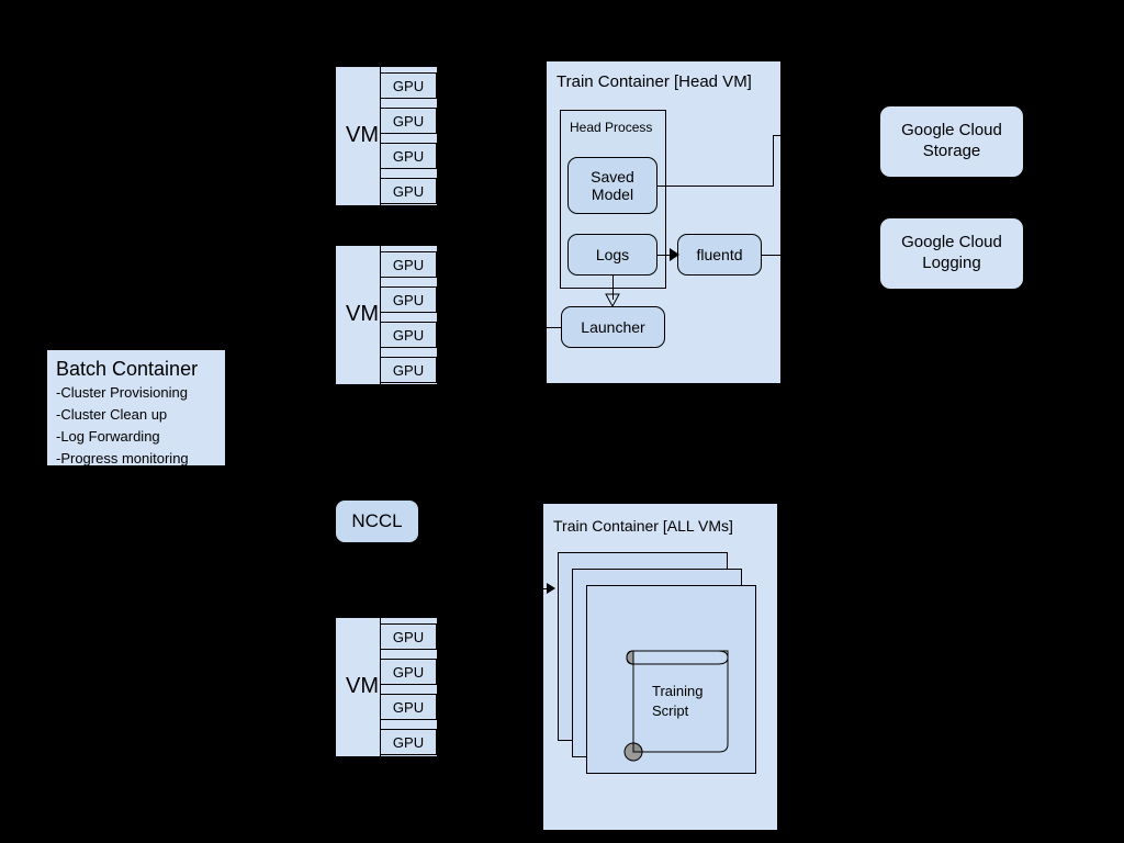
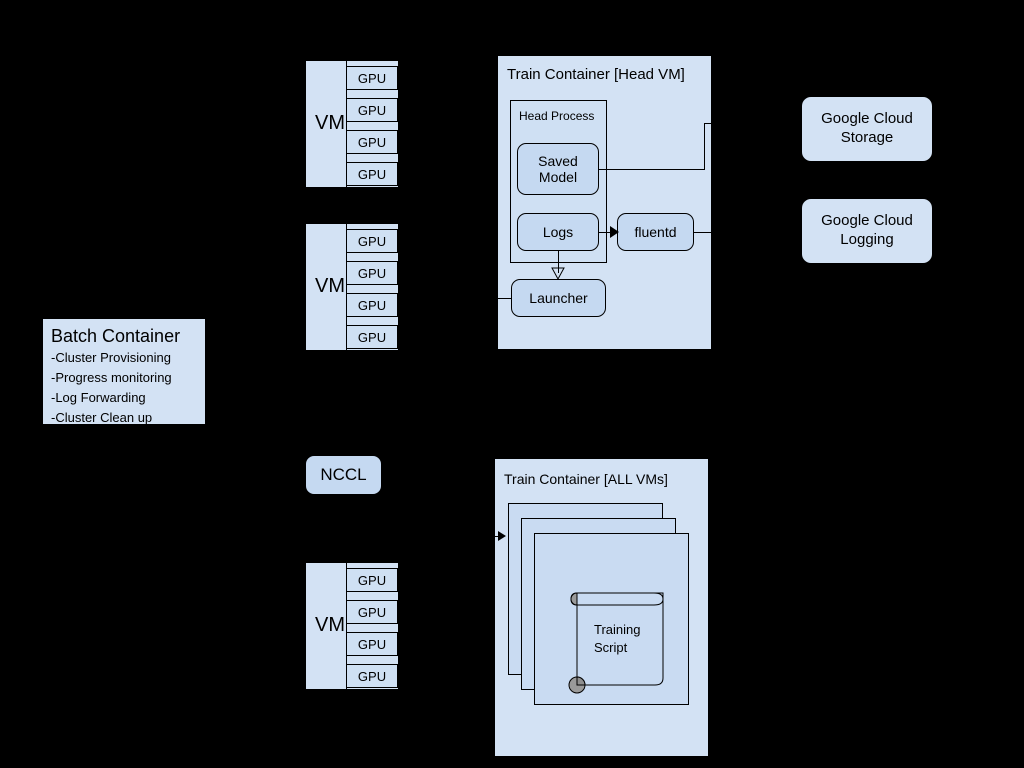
  Batch Container
  -Cluster Provisioning
- -Cluster Clean up
+ -Progress monitoring
  -Log Forwarding
- -Progress monitoring
+ -Cluster Clean up
  VM
  GPU
  GPU
  GPU
  GPU
  VM
  GPU
  GPU
  GPU
  GPU
  NCCL
  VM
  GPU
  GPU
  GPU
  GPU
  Train Container [Head VM]
  Head Process
  Saved
  Model
  Logs
  fluentd
  Launcher
  Google Cloud
  Storage
  Google Cloud
  Logging
  Train Container [ALL VMs]
  Training
  Script
